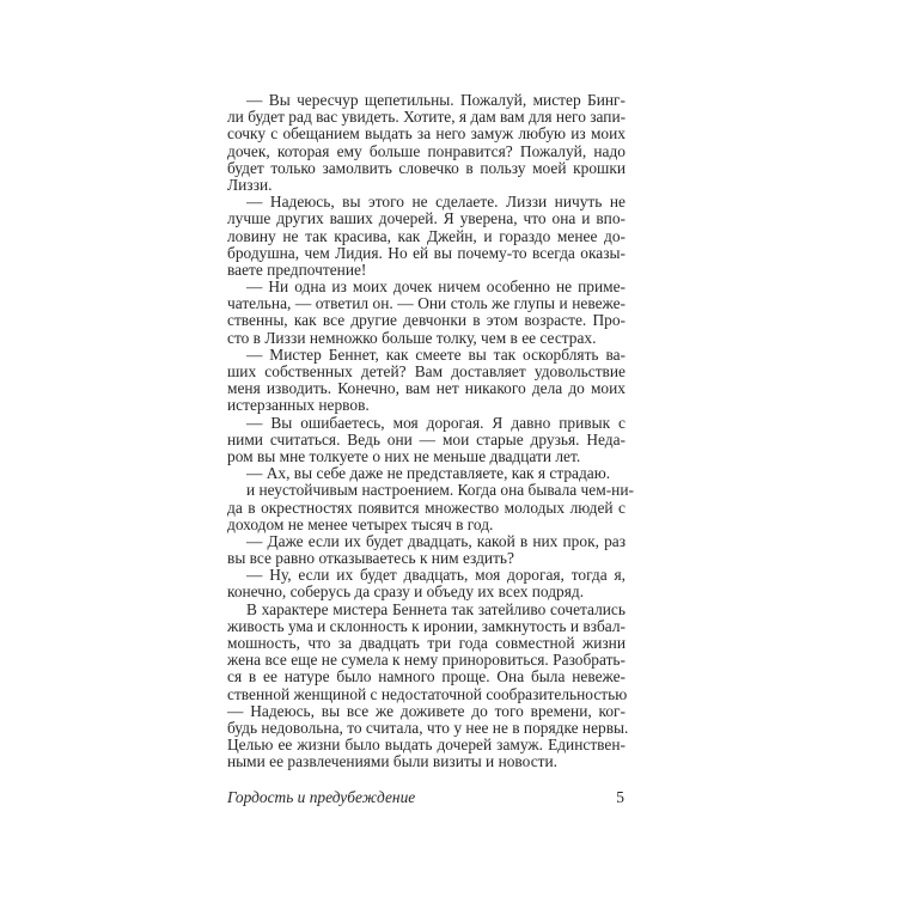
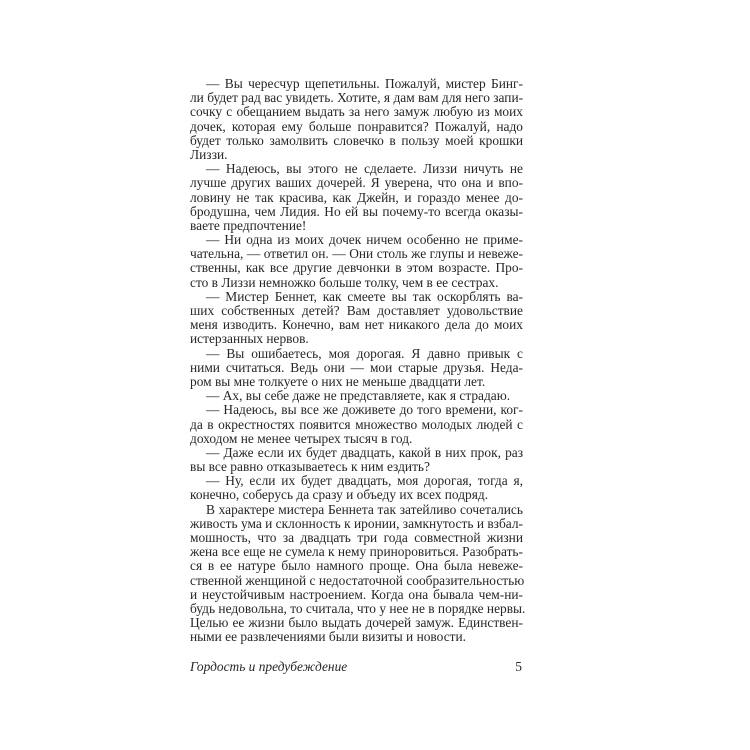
  — Вы чересчур щепетильны. Пожалуй, мистер Бинг-
  ли будет рад вас увидеть. Хотите, я дам вам для него запи-
  сочку с обещанием выдать за него замуж любую из моих
  дочек, которая ему больше понравится? Пожалуй, надо
  будет только замолвить словечко в пользу моей крошки
  Лиззи.
  — Надеюсь, вы этого не сделаете. Лиззи ничуть не
  лучше других ваших дочерей. Я уверена, что она и впо-
  ловину не так красива, как Джейн, и гораздо менее до-
  бродушна, чем Лидия. Но ей вы почему-то всегда оказы-
  ваете предпочтение!
  — Ни одна из моих дочек ничем особенно не приме-
  чательна, — ответил он. — Они столь же глупы и невеже-
  ственны, как все другие девчонки в этом возрасте. Про-
  сто в Лиззи немножко больше толку, чем в ее сестрах.
  — Мистер Беннет, как смеете вы так оскорблять ва-
  ших собственных детей? Вам доставляет удовольствие
  меня изводить. Конечно, вам нет никакого дела до моих
  истерзанных нервов.
  — Вы ошибаетесь, моя дорогая. Я давно привык с
  ними считаться. Ведь они — мои старые друзья. Неда-
  ром вы мне толкуете о них не меньше двадцати лет.
  — Ах, вы себе даже не представляете, как я страдаю.
- и неустойчивым настроением. Когда она бывала чем-ни-
+ — Надеюсь, вы все же доживете до того времени, ког-
  да в окрестностях появится множество молодых людей с
  доходом не менее четырех тысяч в год.
  — Даже если их будет двадцать, какой в них прок, раз
  вы все равно отказываетесь к ним ездить?
  — Ну, если их будет двадцать, моя дорогая, тогда я,
  конечно, соберусь да сразу и объеду их всех подряд.
  В характере мистера Беннета так затейливо сочетались
  живость ума и склонность к иронии, замкнутость и взбал-
  мошность, что за двадцать три года совместной жизни
  жена все еще не сумела к нему приноровиться. Разобрать-
  ся в ее натуре было намного проще. Она была невеже-
  ственной женщиной с недостаточной сообразительностью
- — Надеюсь, вы все же доживете до того времени, ког-
+ и неустойчивым настроением. Когда она бывала чем-ни-
  будь недовольна, то считала, что у нее не в порядке нервы.
  Целью ее жизни было выдать дочерей замуж. Единствен-
  ными ее развлечениями были визиты и новости.
  Гордость и предубеждение
  5
